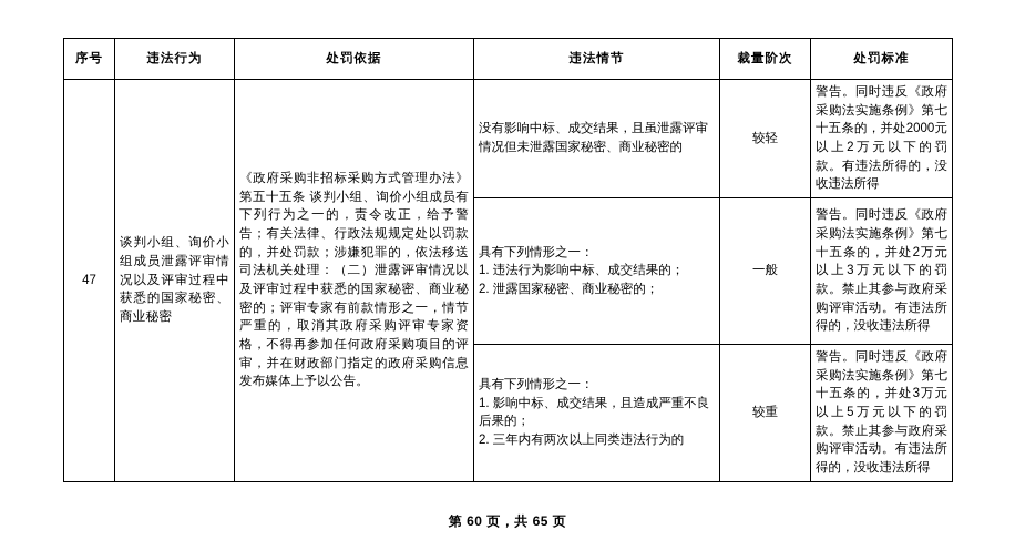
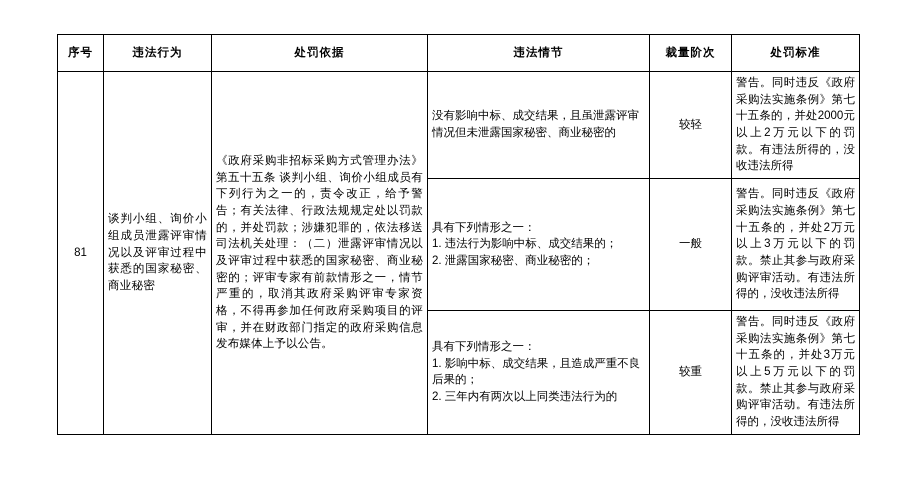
  序号	违法行为	处罚依据	违法情节	裁量阶次	处罚标准
- 47	谈判小组、询价小组成员泄露评审情况以及评审过程中获悉的国家秘密、商业秘密	《政府采购非招标采购方式管理办法》第五十五条 谈判小组、询价小组成员有下列行为之一的，责令改正，给予警告；有关法律、行政法规规定处以罚款的，并处罚款；涉嫌犯罪的，依法移送司法机关处理：（二）泄露评审情况以及评审过程中获悉的国家秘密、商业秘密的；评审专家有前款情形之一，情节严重的，取消其政府采购评审专家资格，不得再参加任何政府采购项目的评审，并在财政部门指定的政府采购信息发布媒体上予以公告。	没有影响中标、成交结果，且虽泄露评审情况但未泄露国家秘密、商业秘密的	较轻	警告。同时违反《政府采购法实施条例》第七十五条的，并处2000元以上2万元以下的罚款。有违法所得的，没收违法所得
+ 81	谈判小组、询价小组成员泄露评审情况以及评审过程中获悉的国家秘密、商业秘密	《政府采购非招标采购方式管理办法》第五十五条 谈判小组、询价小组成员有下列行为之一的，责令改正，给予警告；有关法律、行政法规规定处以罚款的，并处罚款；涉嫌犯罪的，依法移送司法机关处理：（二）泄露评审情况以及评审过程中获悉的国家秘密、商业秘密的；评审专家有前款情形之一，情节严重的，取消其政府采购评审专家资格，不得再参加任何政府采购项目的评审，并在财政部门指定的政府采购信息发布媒体上予以公告。	没有影响中标、成交结果，且虽泄露评审情况但未泄露国家秘密、商业秘密的	较轻	警告。同时违反《政府采购法实施条例》第七十五条的，并处2000元以上2万元以下的罚款。有违法所得的，没收违法所得
  具有下列情形之一：1. 违法行为影响中标、成交结果的；2. 泄露国家秘密、商业秘密的；	一般	警告。同时违反《政府采购法实施条例》第七十五条的，并处2万元以上3万元以下的罚款。禁止其参与政府采购评审活动。有违法所得的，没收违法所得
  具有下列情形之一：1. 影响中标、成交结果，且造成严重不良后果的；2. 三年内有两次以上同类违法行为的	较重	警告。同时违反《政府采购法实施条例》第七十五条的，并处3万元以上5万元以下的罚款。禁止其参与政府采购评审活动。有违法所得的，没收违法所得
- 第 60 页，共 65 页
